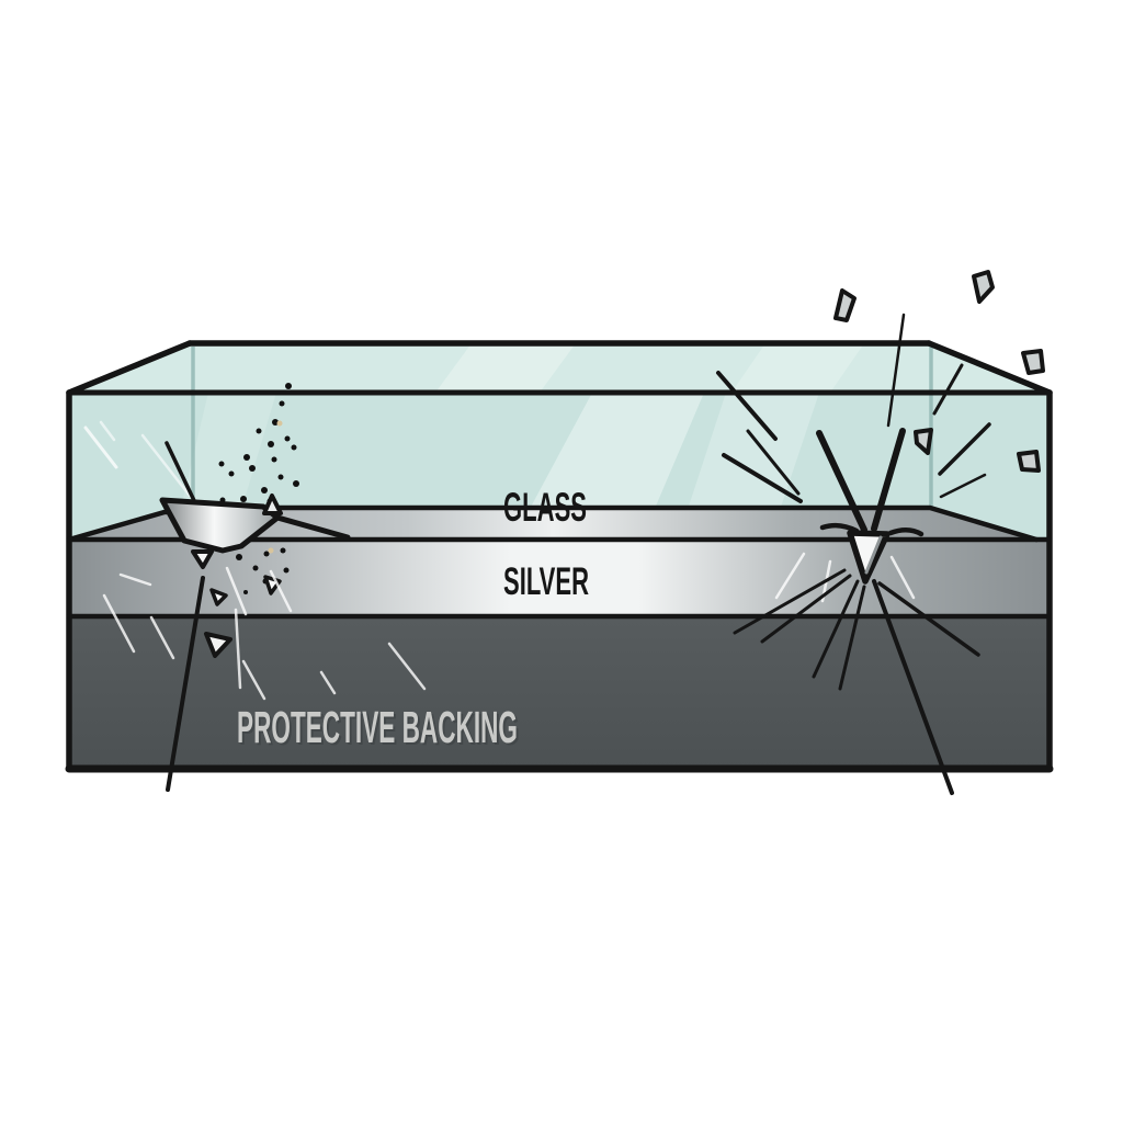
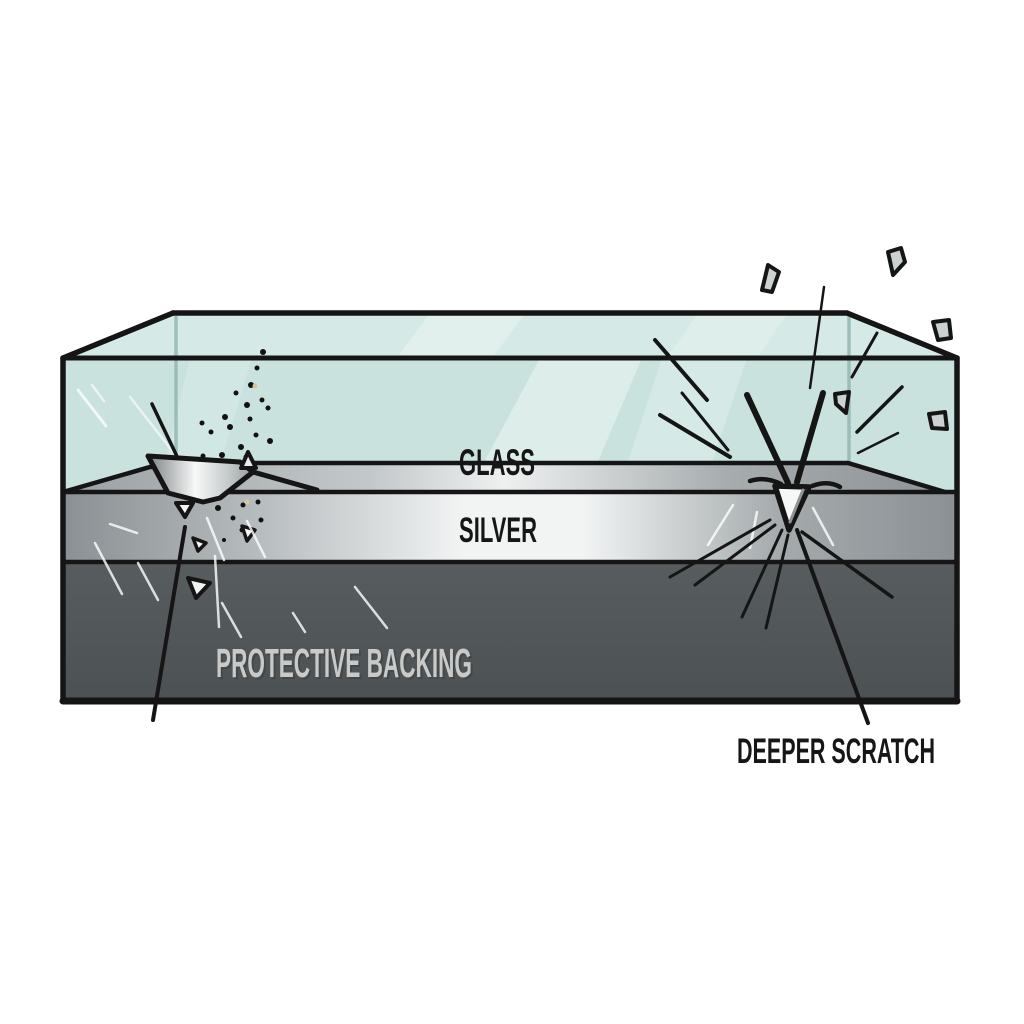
  GLASS
  SILVER
  PROTECTIVE BACKING
+ DEEPER SCRATCH
